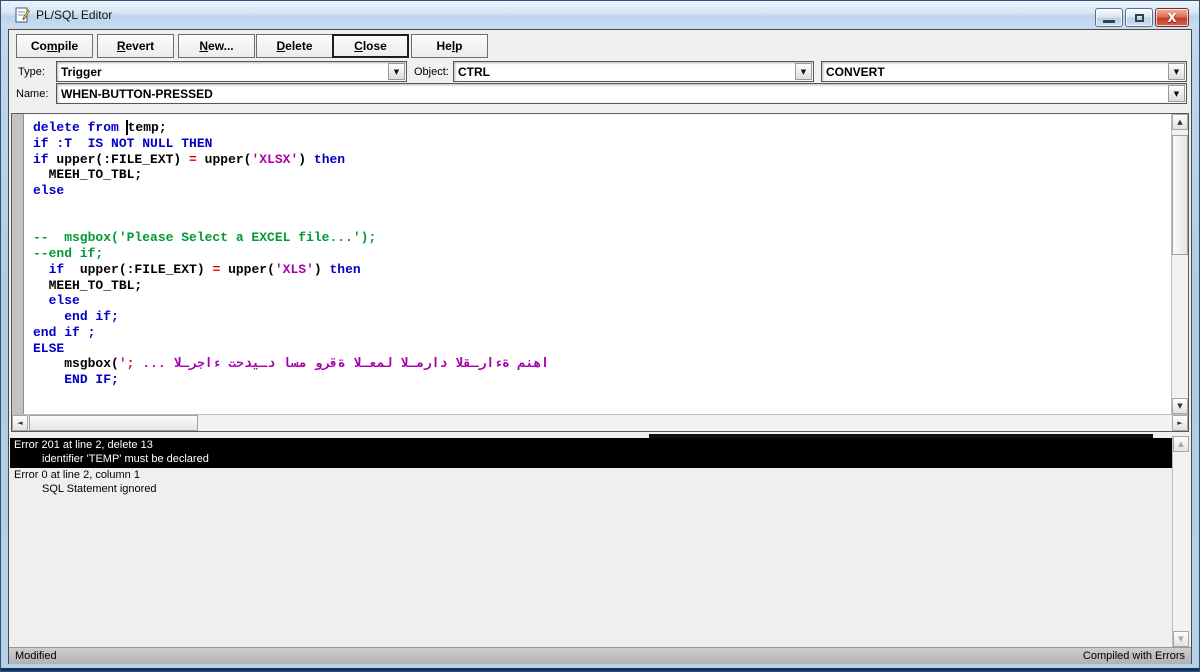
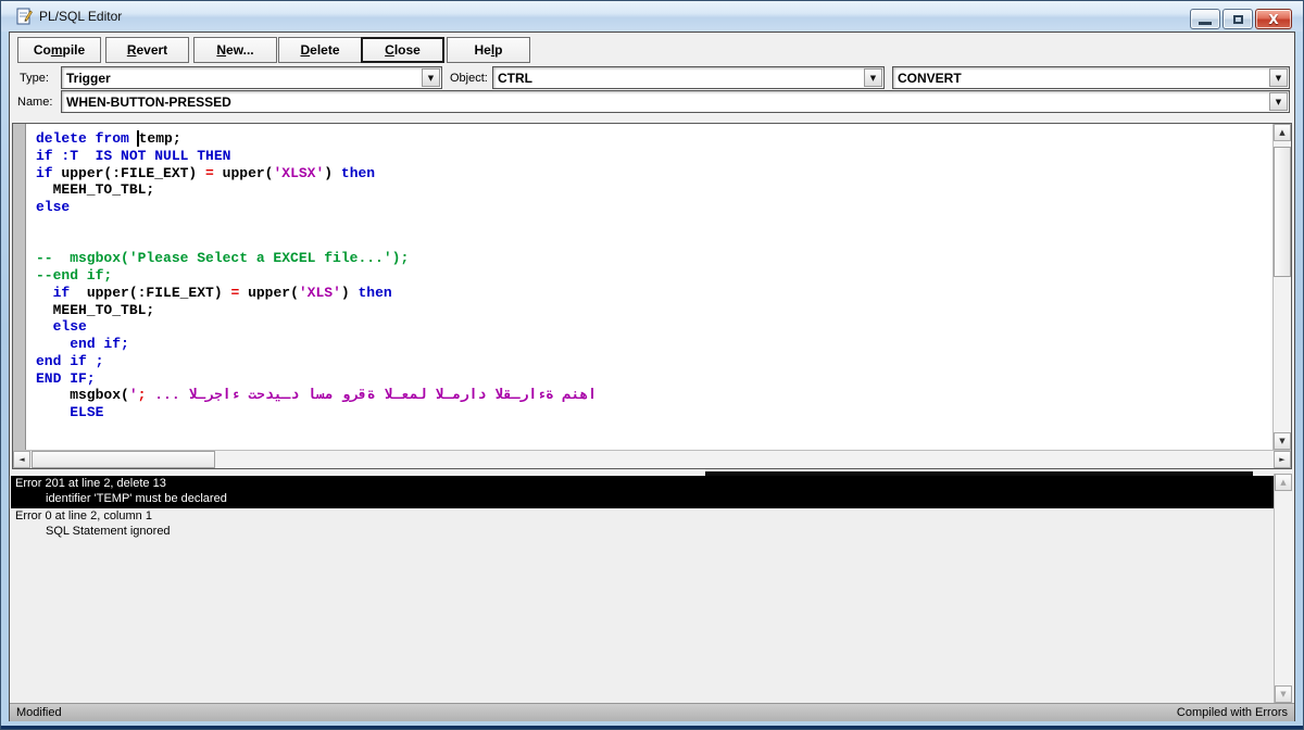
  PL/SQL Editor
  X
  Co
  m
  pile
  R
  evert
  N
  ew...
  D
  elete
  C
  lose
  He
  l
  p
  Type:
  Trigger
  ▼
  Object:
  CTRL
  ▼
  CONVERT
  ▼
  Name:
  WHEN-BUTTON-PRESSED
  ▼
  delete from temp;
  if :T IS NOT NULL THEN
  if upper(:FILE_EXT) = upper('XLSX') then
  MEEH_TO_TBL;
  else
  -- msgbox('Please Select a EXCEL file...');
  --end if;
  if upper(:FILE_EXT) = upper('XLS') then
  MEEH_TO_TBL;
  else
  end if;
  end if ;
- ELSE
+ END IF;
  msgbox('; ... الـرجاء تحديـد اسم ورقة الـعمل الـمراد القـراءة منها
- END IF;
+ ELSE
  ▲
  ▼
  ◄
  ►
  Error 201 at line 2, delete 13
  identifier 'TEMP' must be declared
  Error 0 at line 2, column 1
  SQL Statement ignored
  ▲
  ▼
  Modified
  Compiled with Errors
